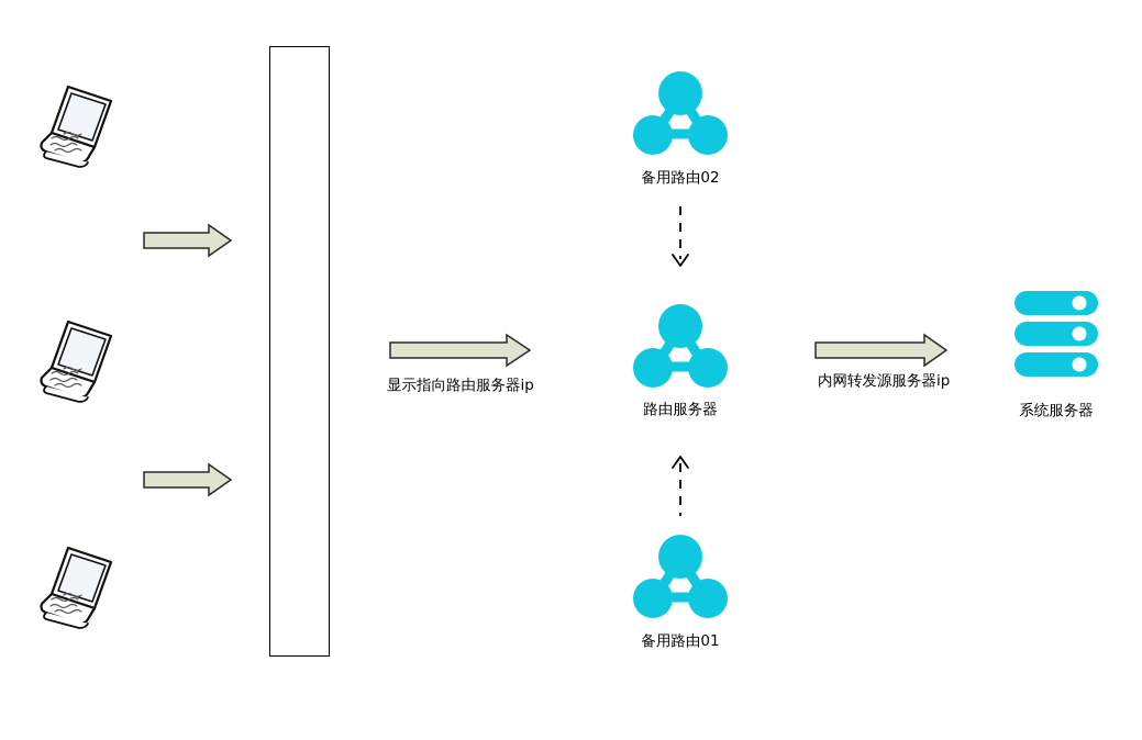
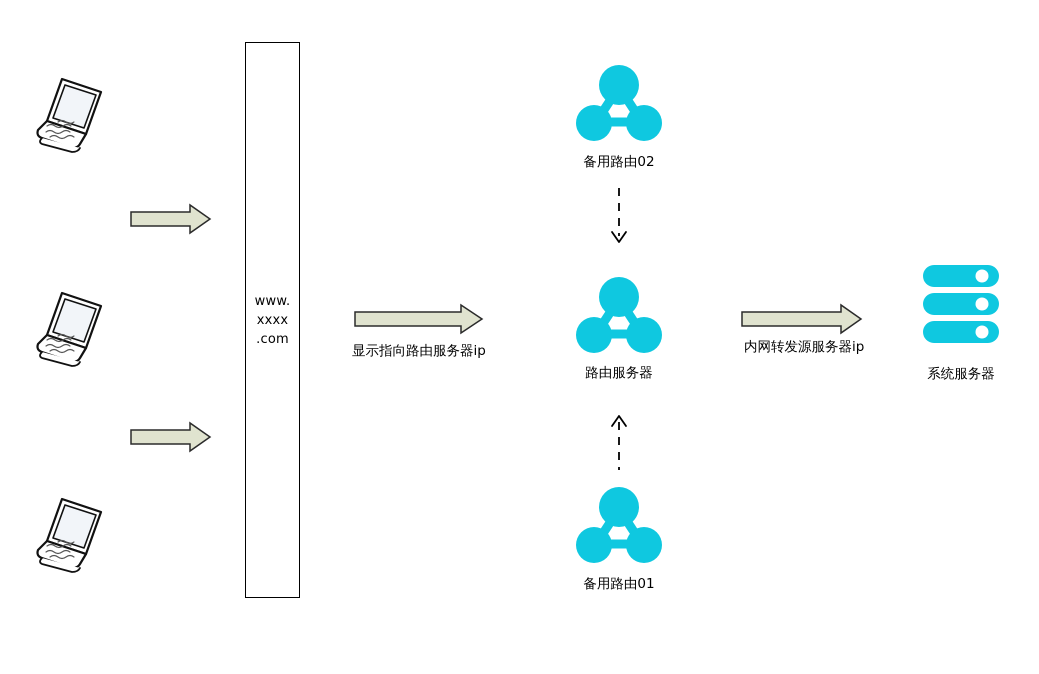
+ www.
+ xxxx
+ .com
  显示指向路由服务器ip
  内网转发源服务器ip
  备用路由02
  路由服务器
  备用路由01
  系统服务器
